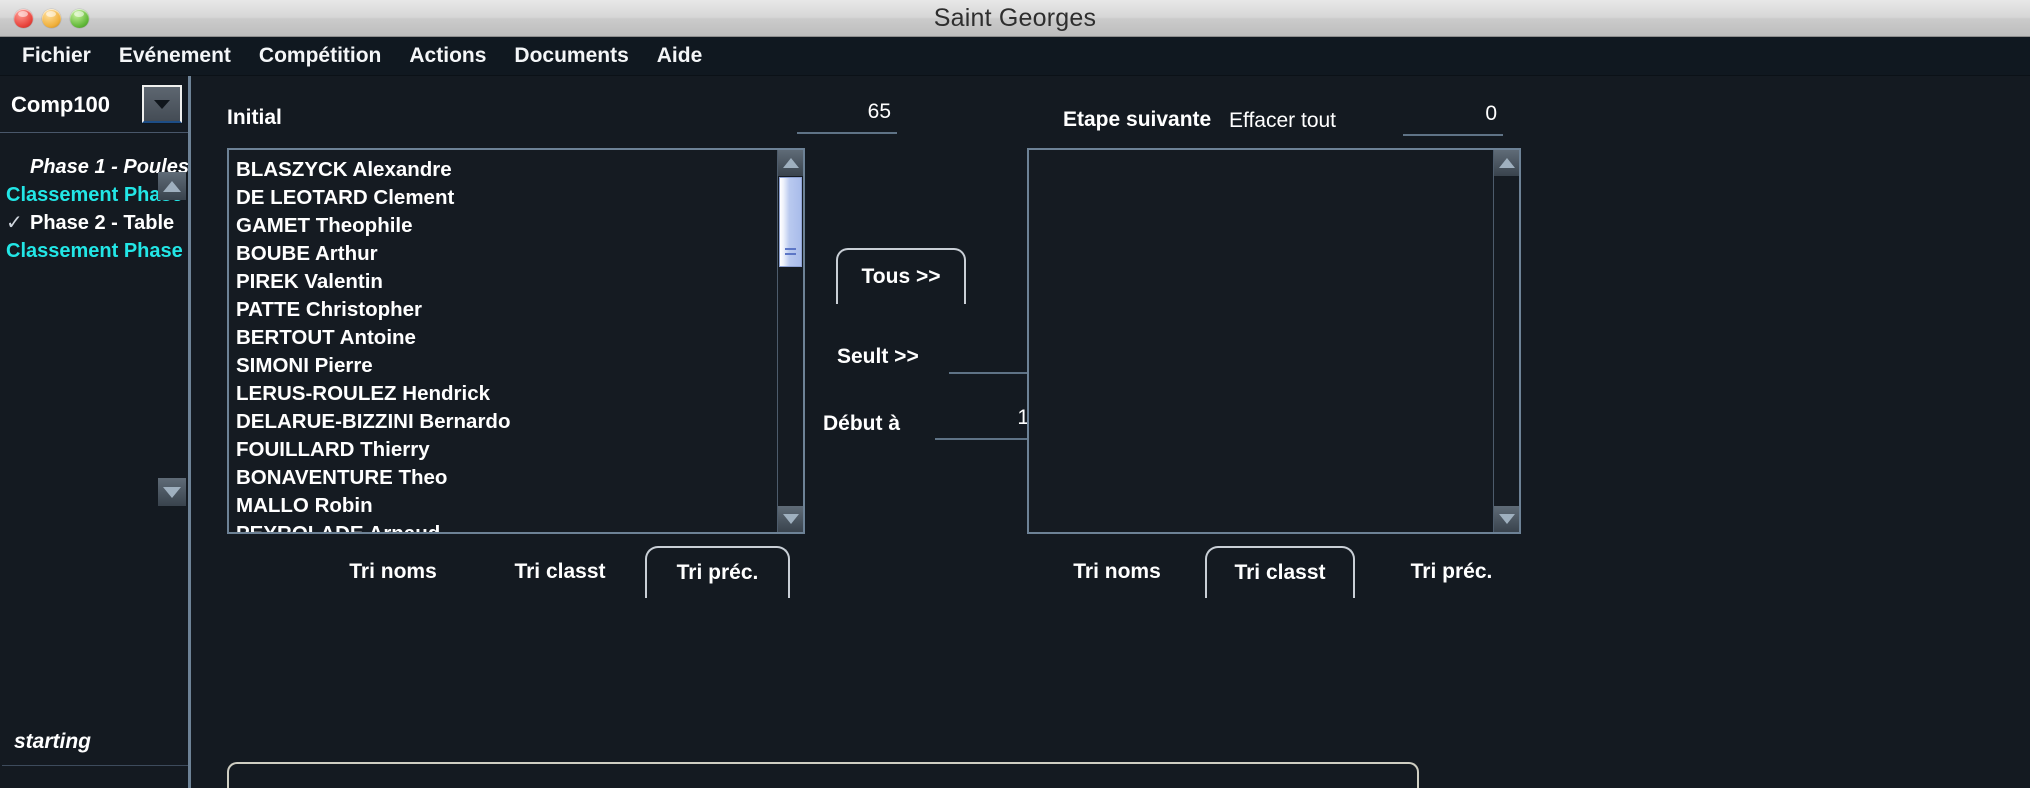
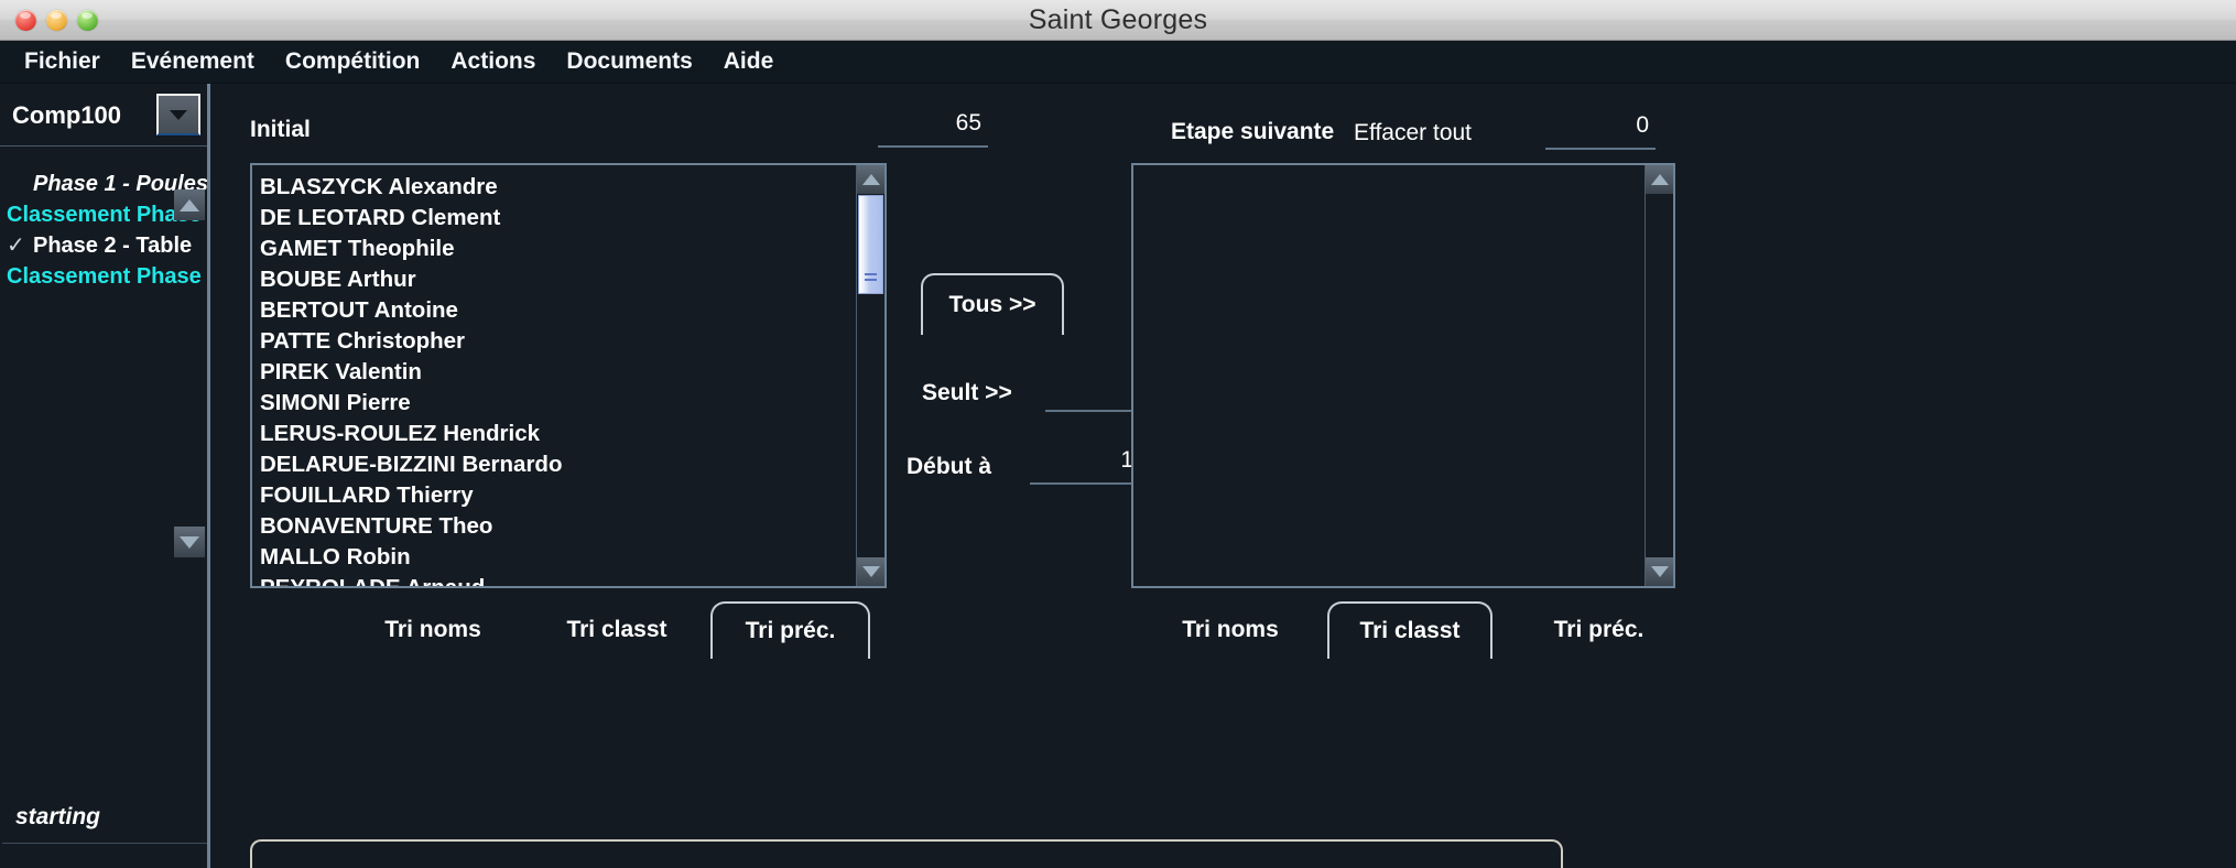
  Saint Georges
  Fichier
  Evénement
  Compétition
  Actions
  Documents
  Aide
  Comp100
  Phase 1 - Poules
  Classement Pha
  ✓ Phase 2 - Table
  Classement Phase
  starting
  Initial
  65
  Etape suivante
  Effacer tout
  0
  BLASZYCK Alexandre
  DE LEOTARD Clement
  GAMET Theophile
  BOUBE Arthur
- PIREK Valentin
+ BERTOUT Antoine
  PATTE Christopher
- BERTOUT Antoine
+ PIREK Valentin
  SIMONI Pierre
  LERUS-ROULEZ Hendrick
  DELARUE-BIZZINI Bernardo
  FOUILLARD Thierry
  BONAVENTURE Theo
  MALLO Robin
  Tous >>
  Seult >>
  Début à
  1
  Tri noms
  Tri classt
  Tri préc.
  Tri noms
  Tri classt
  Tri préc.
